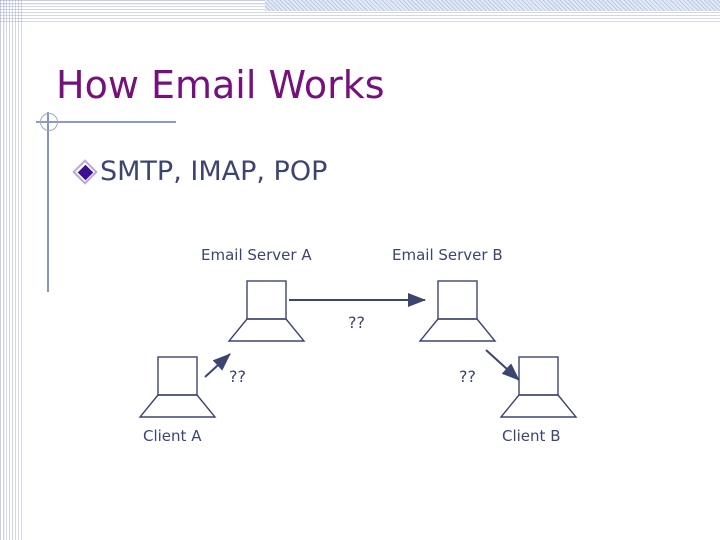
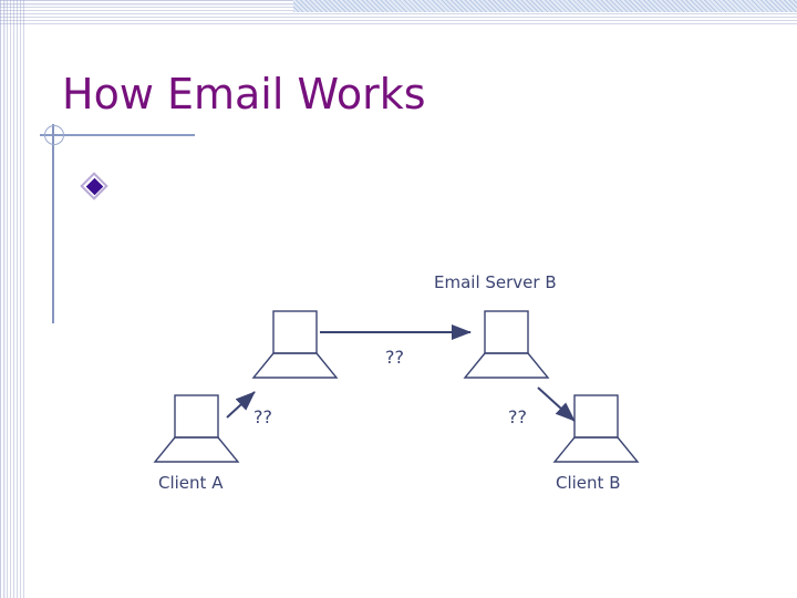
  How Email Works
- SMTP, IMAP, POP
- Email Server A
  Email Server B
  Client A
  Client B
  ??
  ??
  ??
